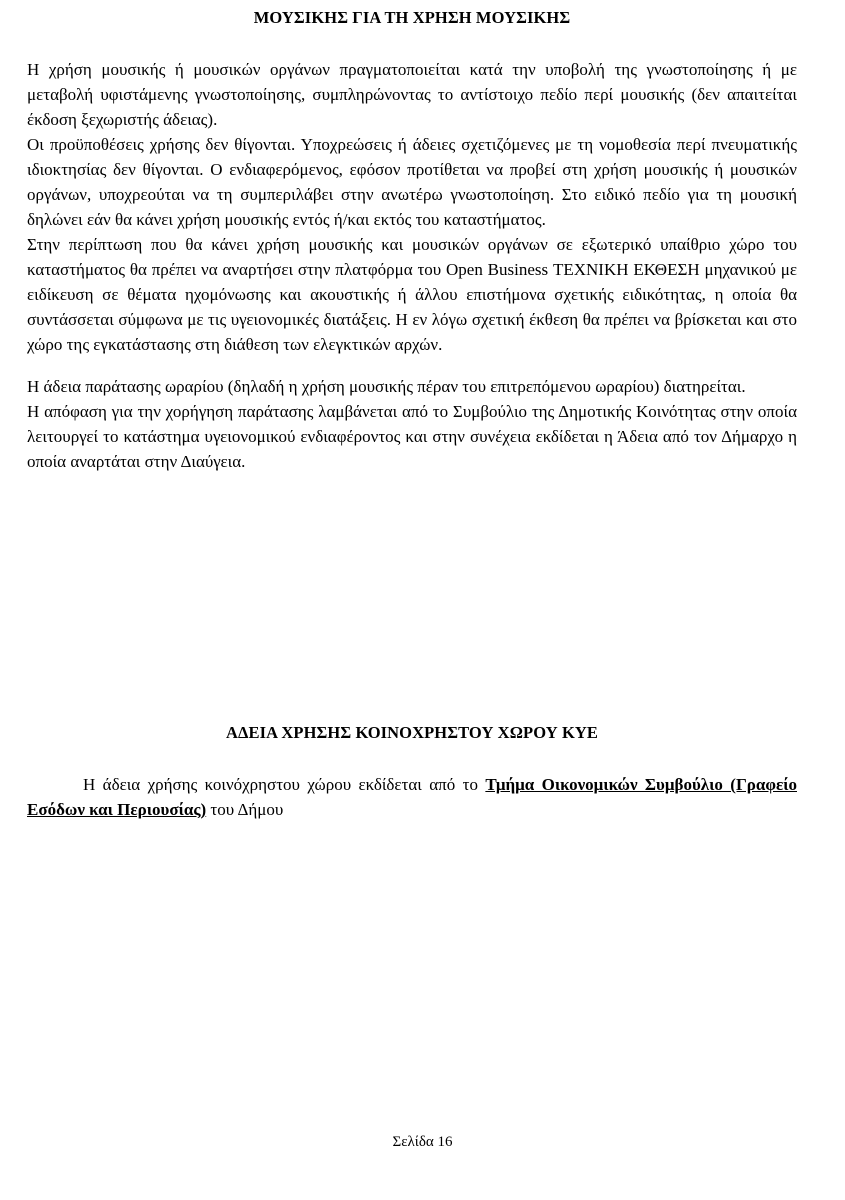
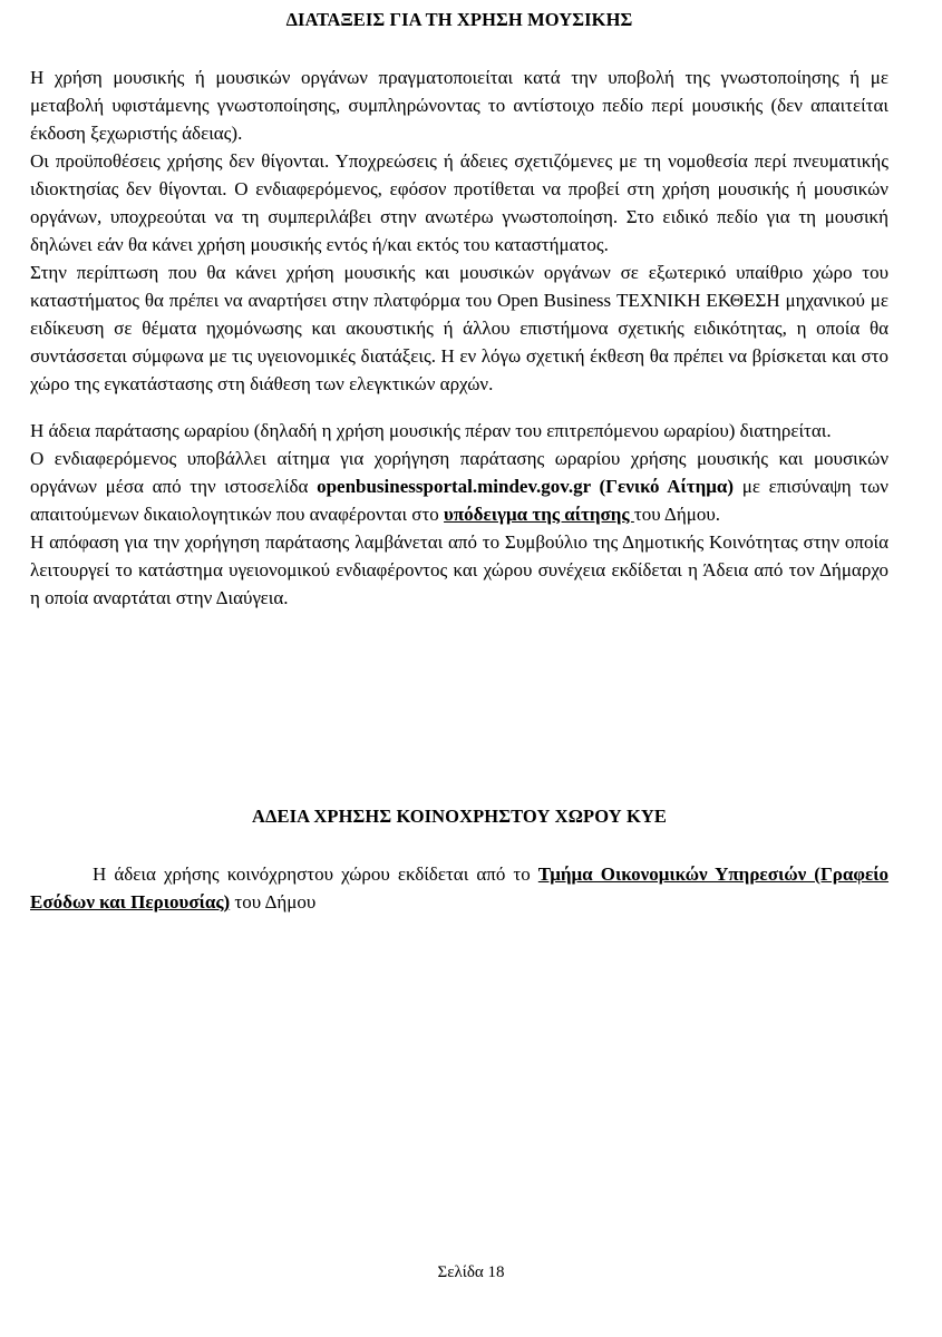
- ΜΟΥΣΙΚΗΣ ΓΙΑ ΤΗ ΧΡΗΣΗ ΜΟΥΣΙΚΗΣ
+ ΔΙΑΤΑΞΕΙΣ ΓΙΑ ΤΗ ΧΡΗΣΗ ΜΟΥΣΙΚΗΣ
  Η χρήση μουσικής ή μουσικών οργάνων πραγματοποιείται κατά την υποβολή της γνωστοποίησης ή με μεταβολή υφιστάμενης γνωστοποίησης, συμπληρώνοντας το αντίστοιχο πεδίο περί μουσικής (δεν απαιτείται έκδοση ξεχωριστής άδειας).
  Οι προϋποθέσεις χρήσης δεν θίγονται. Υποχρεώσεις ή άδειες σχετιζόμενες με τη νομοθεσία περί πνευματικής ιδιοκτησίας δεν θίγονται. Ο ενδιαφερόμενος, εφόσον προτίθεται να προβεί στη χρήση μουσικής ή μουσικών οργάνων, υποχρεούται να τη συμπεριλάβει στην ανωτέρω γνωστοποίηση. Στο ειδικό πεδίο για τη μουσική δηλώνει εάν θα κάνει χρήση μουσικής εντός ή/και εκτός του καταστήματος.
  Στην περίπτωση που θα κάνει χρήση μουσικής και μουσικών οργάνων σε εξωτερικό υπαίθριο χώρο του καταστήματος θα πρέπει να αναρτήσει στην πλατφόρμα του Open Business ΤΕΧΝΙΚΗ ΕΚΘΕΣΗ μηχανικού με ειδίκευση σε θέματα ηχομόνωσης και ακουστικής ή άλλου επιστήμονα σχετικής ειδικότητας, η οποία θα συντάσσεται σύμφωνα με τις υγειονομικές διατάξεις. Η εν λόγω σχετική έκθεση θα πρέπει να βρίσκεται και στο χώρο της εγκατάστασης στη διάθεση των ελεγκτικών αρχών.
  Η άδεια παράτασης ωραρίου (δηλαδή η χρήση μουσικής πέραν του επιτρεπόμενου ωραρίου) διατηρείται.
+ Ο ενδιαφερόμενος υποβάλλει αίτημα για χορήγηση παράτασης ωραρίου χρήσης μουσικής και μουσικών οργάνων μέσα από την ιστοσελίδα openbusinessportal.mindev.gov.gr (Γενικό Αίτημα) με επισύναψη των απαιτούμενων δικαιολογητικών που αναφέρονται στο υπόδειγμα της αίτησης του Δήμου.
- Η απόφαση για την χορήγηση παράτασης λαμβάνεται από το Συμβούλιο της Δημοτικής Κοινότητας στην οποία λειτουργεί το κατάστημα υγειονομικού ενδιαφέροντος και στην συνέχεια εκδίδεται η Άδεια από τον Δήμαρχο η οποία αναρτάται στην Διαύγεια.
+ Η απόφαση για την χορήγηση παράτασης λαμβάνεται από το Συμβούλιο της Δημοτικής Κοινότητας στην οποία λειτουργεί το κατάστημα υγειονομικού ενδιαφέροντος και χώρου συνέχεια εκδίδεται η Άδεια από τον Δήμαρχο η οποία αναρτάται στην Διαύγεια.
  ΑΔΕΙΑ ΧΡΗΣΗΣ ΚΟΙΝΟΧΡΗΣΤΟΥ ΧΩΡΟΥ ΚΥΕ
- Η άδεια χρήσης κοινόχρηστου χώρου εκδίδεται από το Τμήμα Οικονομικών Συμβούλιο (Γραφείο Εσόδων και Περιουσίας) του Δήμου
+ Η άδεια χρήσης κοινόχρηστου χώρου εκδίδεται από το Τμήμα Οικονομικών Υπηρεσιών (Γραφείο Εσόδων και Περιουσίας) του Δήμου
- Σελίδα 16
+ Σελίδα 18
